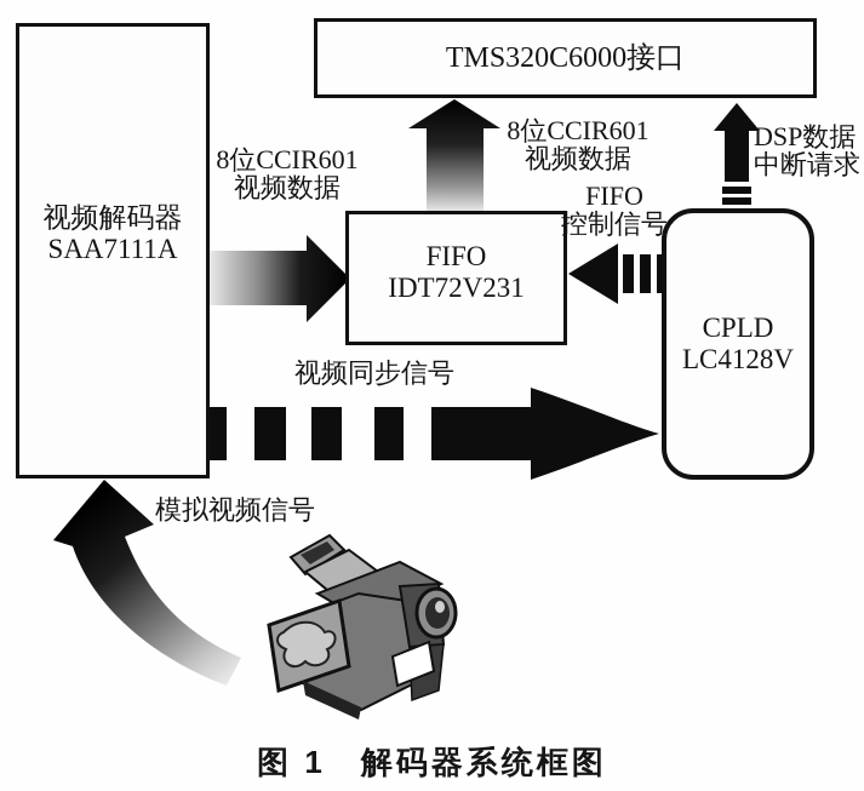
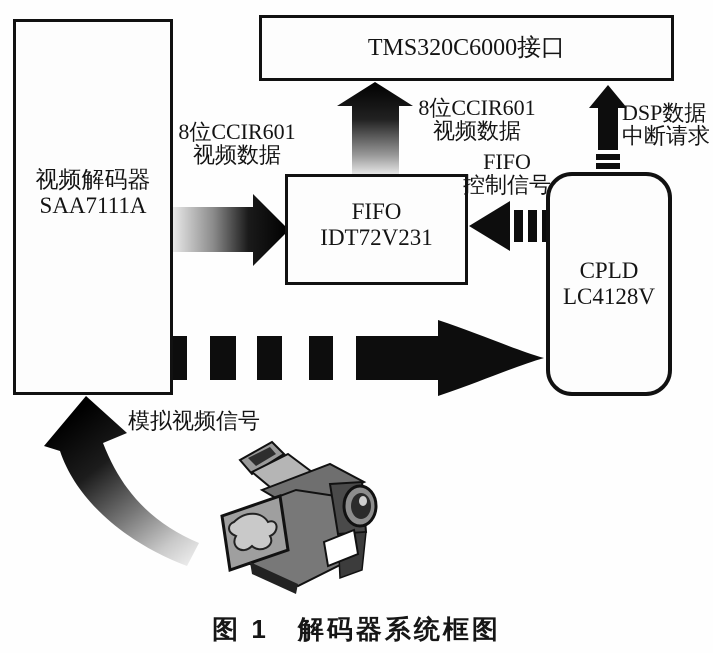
  视频解码器
  SAA7111A
  TMS320C6000接口
  FIFO
  IDT72V231
  CPLD
  LC4128V
  8位CCIR601
  视频数据
  8位CCIR601
  视频数据
  FIFO
  控制信号
  DSP数据
  中断请求
- 视频同步信号
  模拟视频信号
  图 1 解码器系统框图
